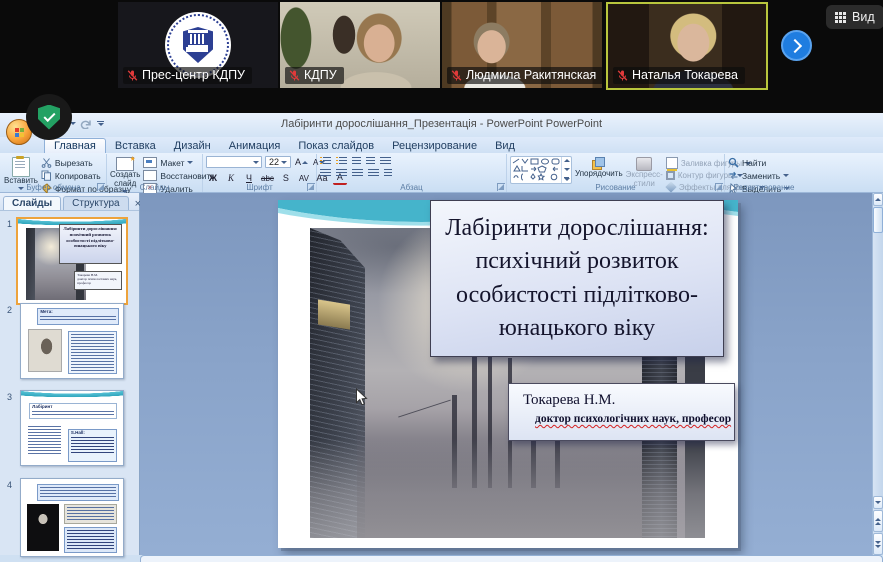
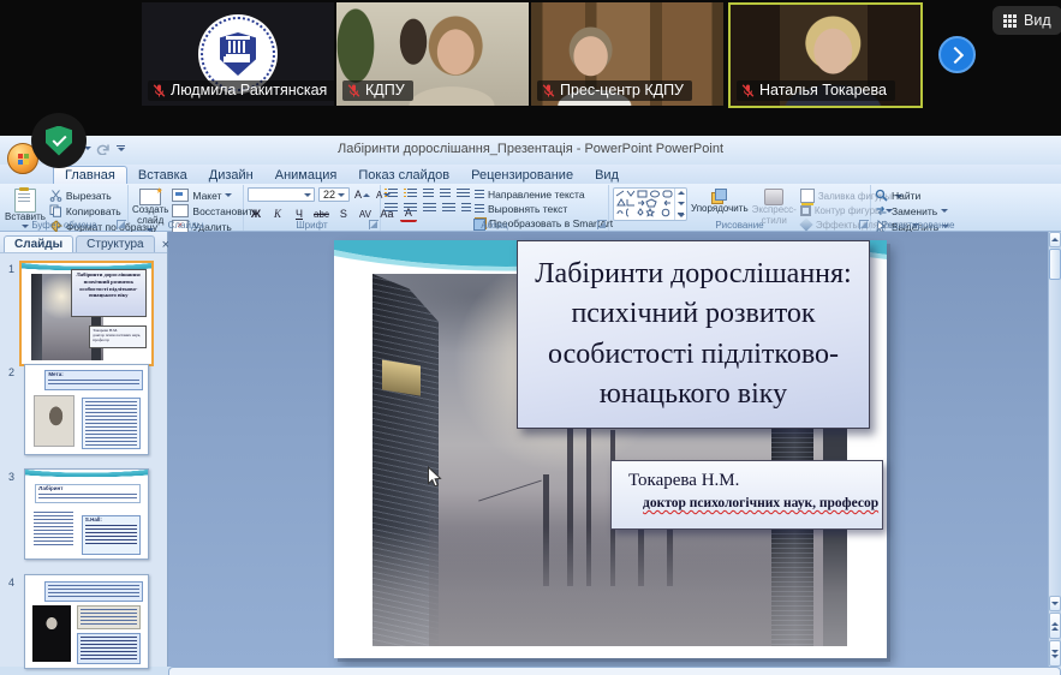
- Прес-центр КДПУ
+ Людмила Ракитянская
  КДПУ
- Людмила Ракитянская
+ Прес-центр КДПУ
  Наталья Токарева
  Вид
  Лабіринти дорослішання_Презентація - PowerPoint PowerPoint
  Главная
  Вставка
  Дизайн
  Анимация
  Показ слайдов
  Рецензирование
  Вид
  Вставить
  Вырезать
  Копировать
  Формат по образцу
  Буфер обмена
  Создать слайд
  Макет
  Восстановить
  Удалить
  Слайды
  22
  A
  A
  Ж
  К
  Ч
  abc
  S
  AV
  Аа
  Шрифт
+ Направление текста
+ Выровнять текст
+ Преобразовать в SmartArt
  Абзац
  Упорядочить
  Экспресс-стили
  Заливка фигры
  Контур фигуры
  Эффекты для фигур
  Рисование
  Найти
  Заменить
  Выделить
  Редактирование
  Слайды
  Структура
  ×
  1
  2
  3
  4
  Лабіринти дорослішання: психічний розвиток особистості підлітково-юнацького віку
  Токарева Н.М.
  доктор психологічних наук, професор
